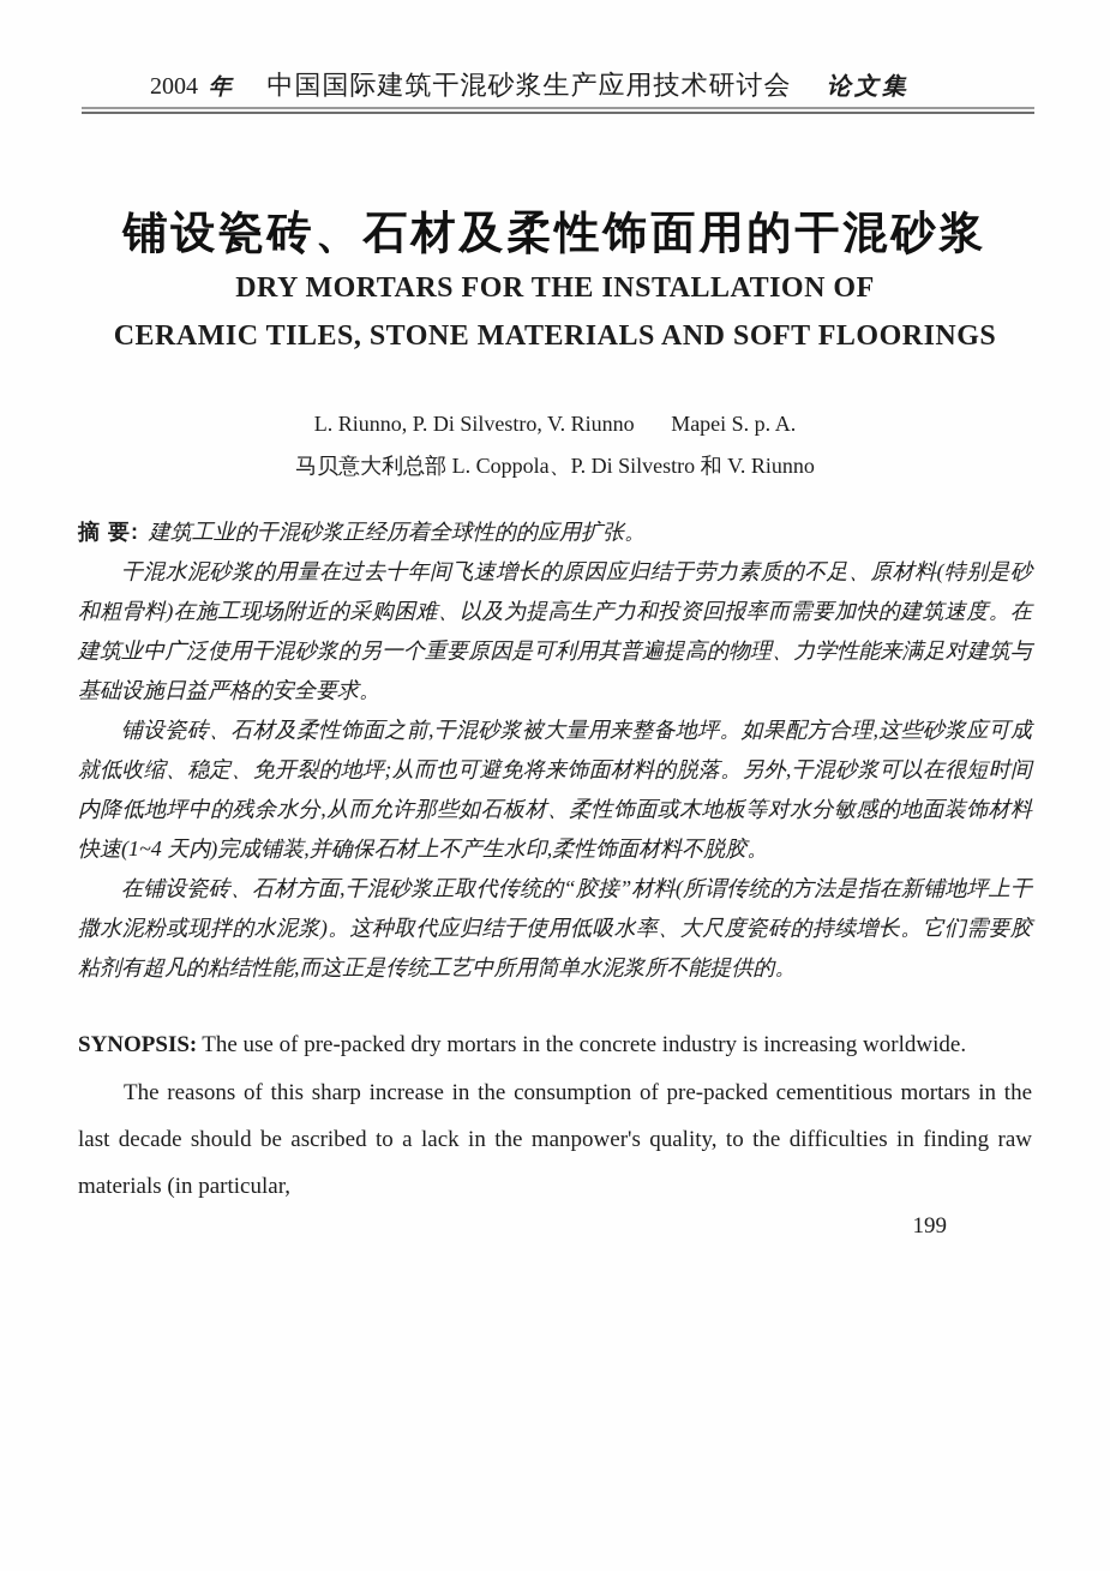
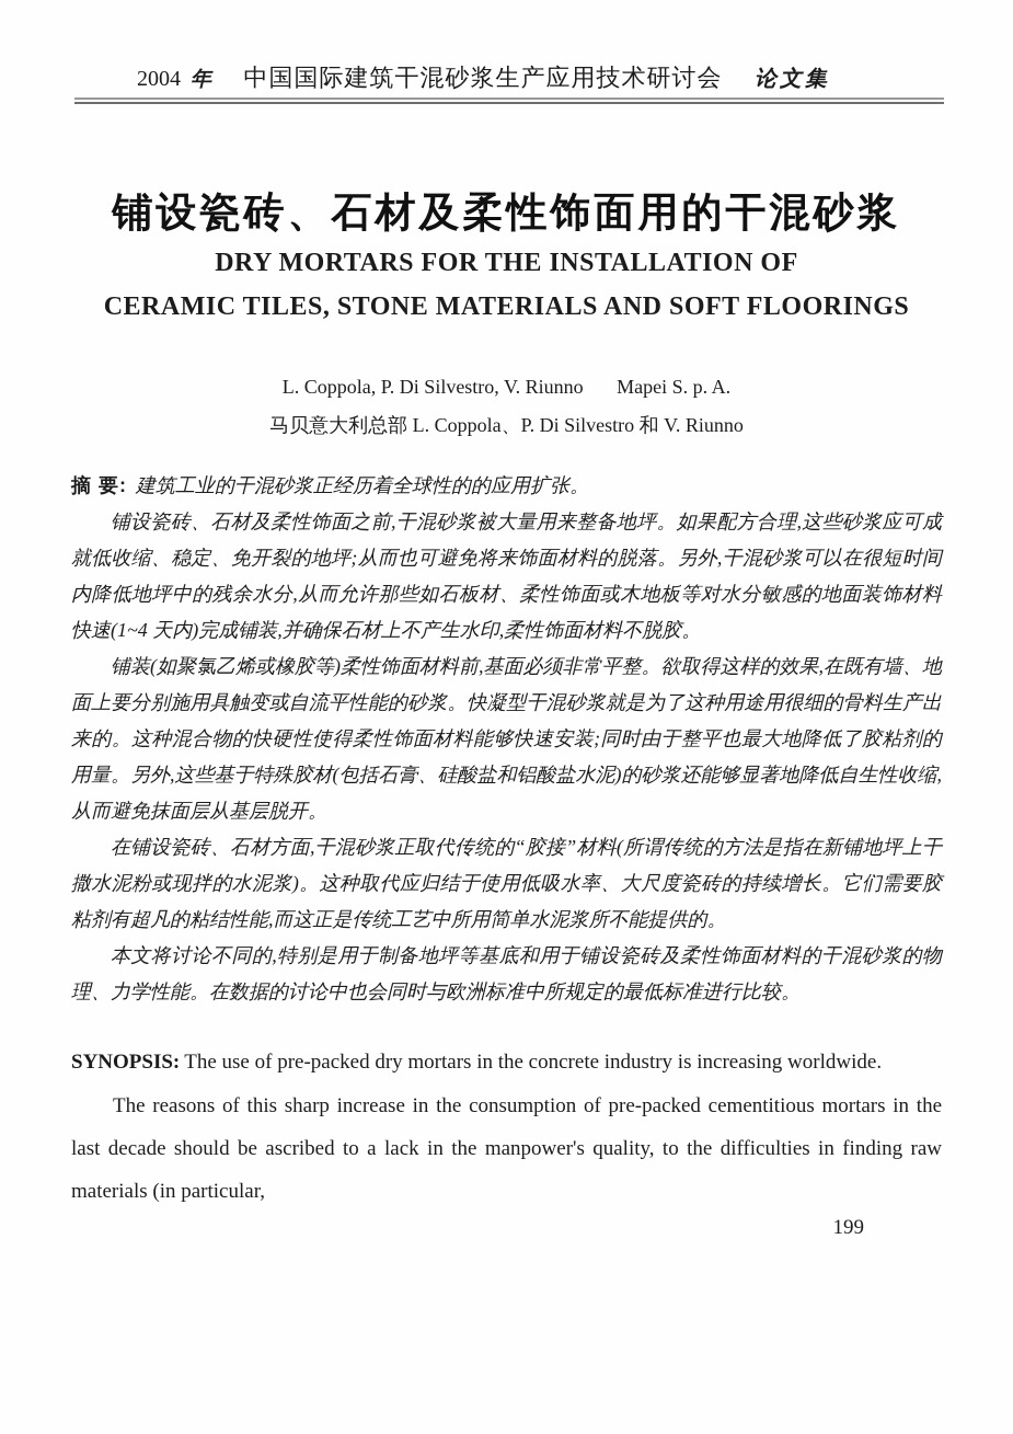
  2004 年
  中国国际建筑干混砂浆生产应用技术研讨会
  论文集
  铺设瓷砖、石材及柔性饰面用的干混砂浆
  DRY MORTARS FOR THE INSTALLATION OF
  CERAMIC TILES, STONE MATERIALS AND SOFT FLOORINGS
- L. Riunno, P. Di Silvestro, V. Riunno Mapei S. p. A.
+ L. Coppola, P. Di Silvestro, V. Riunno Mapei S. p. A.
  马贝意大利总部 L. Coppola、P. Di Silvestro 和 V. Riunno
  摘 要: 建筑工业的干混砂浆正经历着全球性的的应用扩张。
- 干混水泥砂浆的用量在过去十年间飞速增长的原因应归结于劳力素质的不足、原材料(特别是砂和粗骨料)在施工现场附近的采购困难、以及为提高生产力和投资回报率而需要加快的建筑速度。在建筑业中广泛使用干混砂浆的另一个重要原因是可利用其普遍提高的物理、力学性能来满足对建筑与基础设施日益严格的安全要求。
  铺设瓷砖、石材及柔性饰面之前,干混砂浆被大量用来整备地坪。如果配方合理,这些砂浆应可成就低收缩、稳定、免开裂的地坪;从而也可避免将来饰面材料的脱落。另外,干混砂浆可以在很短时间内降低地坪中的残余水分,从而允许那些如石板材、柔性饰面或木地板等对水分敏感的地面装饰材料快速(1~4 天内)完成铺装,并确保石材上不产生水印,柔性饰面材料不脱胶。
+ 铺装(如聚氯乙烯或橡胶等)柔性饰面材料前,基面必须非常平整。欲取得这样的效果,在既有墙、地面上要分别施用具触变或自流平性能的砂浆。快凝型干混砂浆就是为了这种用途用很细的骨料生产出来的。这种混合物的快硬性使得柔性饰面材料能够快速安装;同时由于整平也最大地降低了胶粘剂的用量。另外,这些基于特殊胶材(包括石膏、硅酸盐和铝酸盐水泥)的砂浆还能够显著地降低自生性收缩,从而避免抹面层从基层脱开。
  在铺设瓷砖、石材方面,干混砂浆正取代传统的“胶接”材料(所谓传统的方法是指在新铺地坪上干撒水泥粉或现拌的水泥浆)。这种取代应归结于使用低吸水率、大尺度瓷砖的持续增长。它们需要胶粘剂有超凡的粘结性能,而这正是传统工艺中所用简单水泥浆所不能提供的。
+ 本文将讨论不同的,特别是用于制备地坪等基底和用于铺设瓷砖及柔性饰面材料的干混砂浆的物理、力学性能。在数据的讨论中也会同时与欧洲标准中所规定的最低标准进行比较。
  SYNOPSIS: The use of pre-packed dry mortars in the concrete industry is increasing worldwide.
  The reasons of this sharp increase in the consumption of pre-packed cementitious mortars in the last decade should be ascribed to a lack in the manpower's quality, to the difficulties in finding raw materials (in particular,
  199
